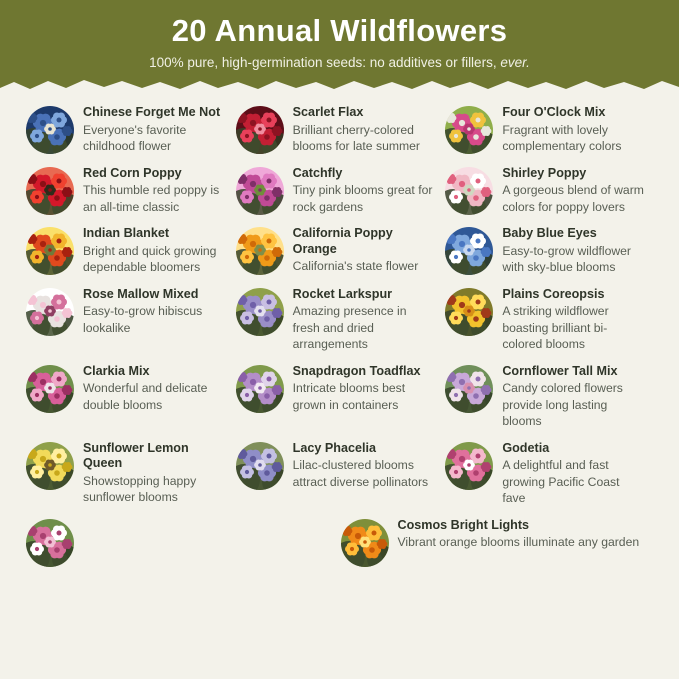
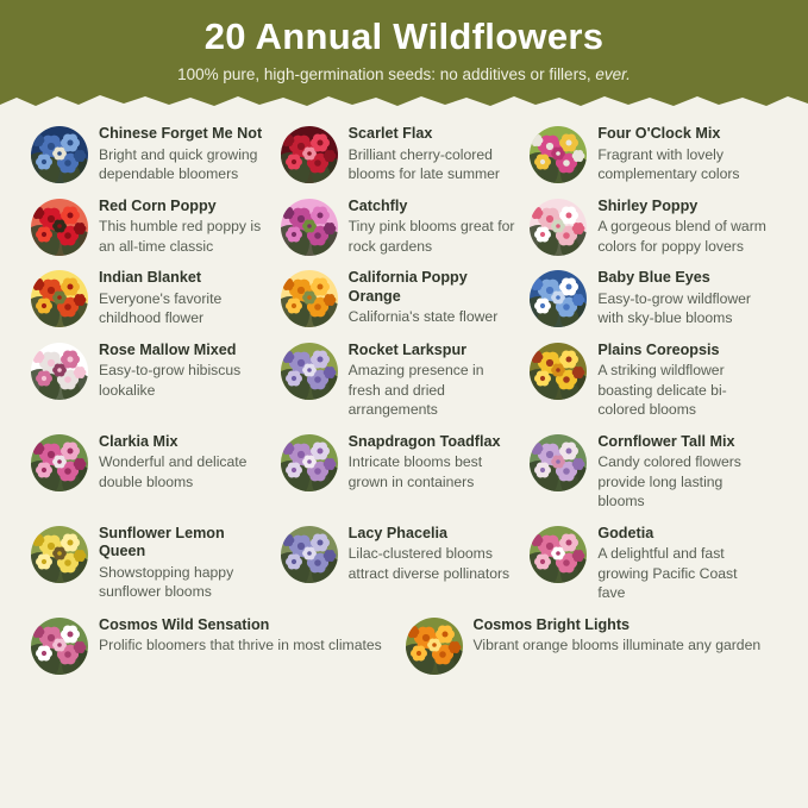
  20 Annual Wildflowers
  100% pure, high-germination seeds: no additives or fillers, ever.
  Chinese Forget Me Not
- Everyone's favorite childhood flower
+ Bright and quick growing dependable bloomers
  Scarlet Flax
  Brilliant cherry-colored blooms for late summer
  Four O'Clock Mix
  Fragrant with lovely complementary colors
  Red Corn Poppy
  This humble red poppy is an all-time classic
  Catchfly
  Tiny pink blooms great for rock gardens
  Shirley Poppy
  A gorgeous blend of warm colors for poppy lovers
  Indian Blanket
- Bright and quick growing dependable bloomers
+ Everyone's favorite childhood flower
  California Poppy Orange
  California's state flower
  Baby Blue Eyes
  Easy-to-grow wildflower with sky-blue blooms
  Rose Mallow Mixed
  Easy-to-grow hibiscus lookalike
  Rocket Larkspur
  Amazing presence in fresh and dried arrangements
  Plains Coreopsis
- A striking wildflower boasting brilliant bi-colored blooms
+ A striking wildflower boasting delicate bi-colored blooms
  Clarkia Mix
  Wonderful and delicate double blooms
  Snapdragon Toadflax
  Intricate blooms best grown in containers
  Cornflower Tall Mix
  Candy colored flowers provide long lasting blooms
  Sunflower Lemon Queen
  Showstopping happy sunflower blooms
  Lacy Phacelia
  Lilac-clustered blooms attract diverse pollinators
  Godetia
  A delightful and fast growing Pacific Coast fave
+ Cosmos Wild Sensation
+ Prolific bloomers that thrive in most climates
  Cosmos Bright Lights
  Vibrant orange blooms illuminate any garden
